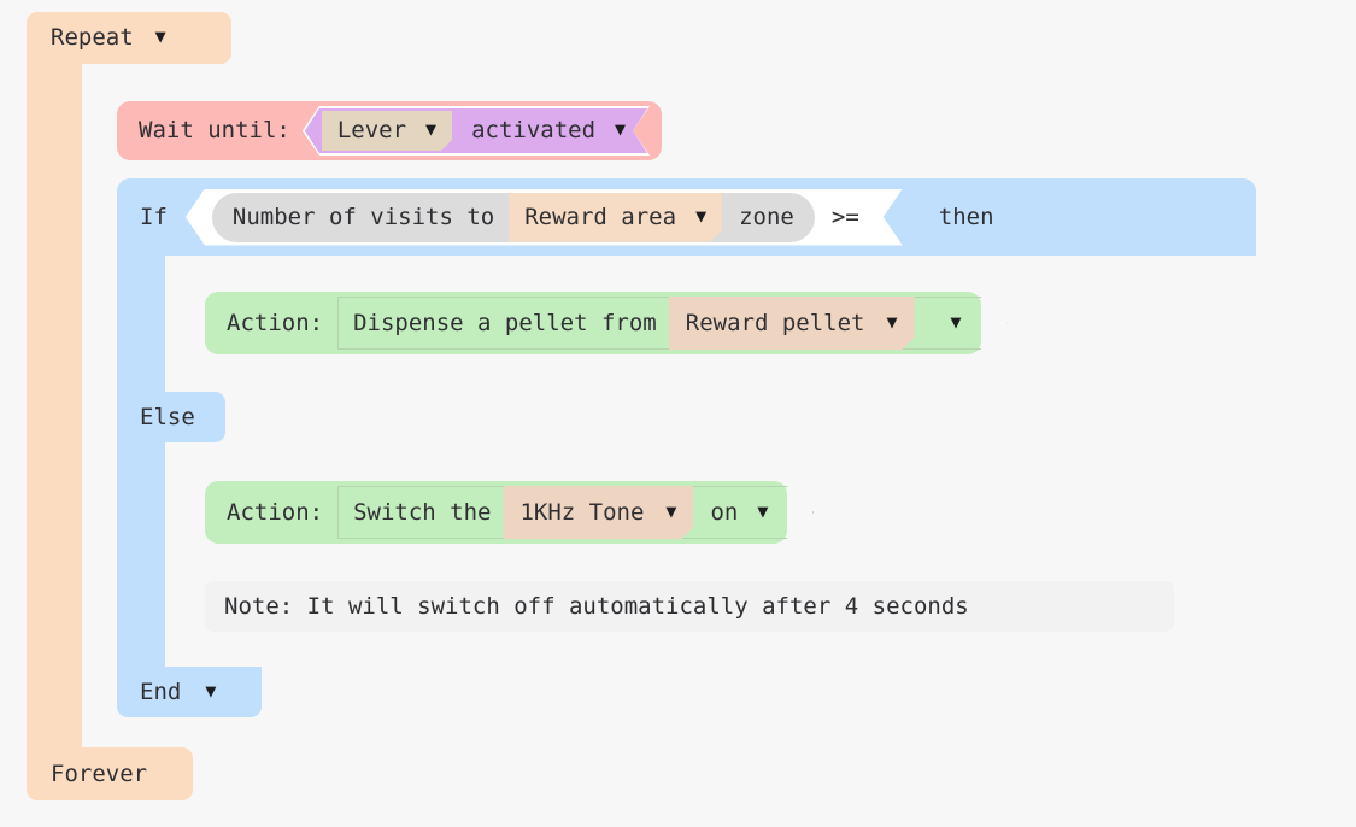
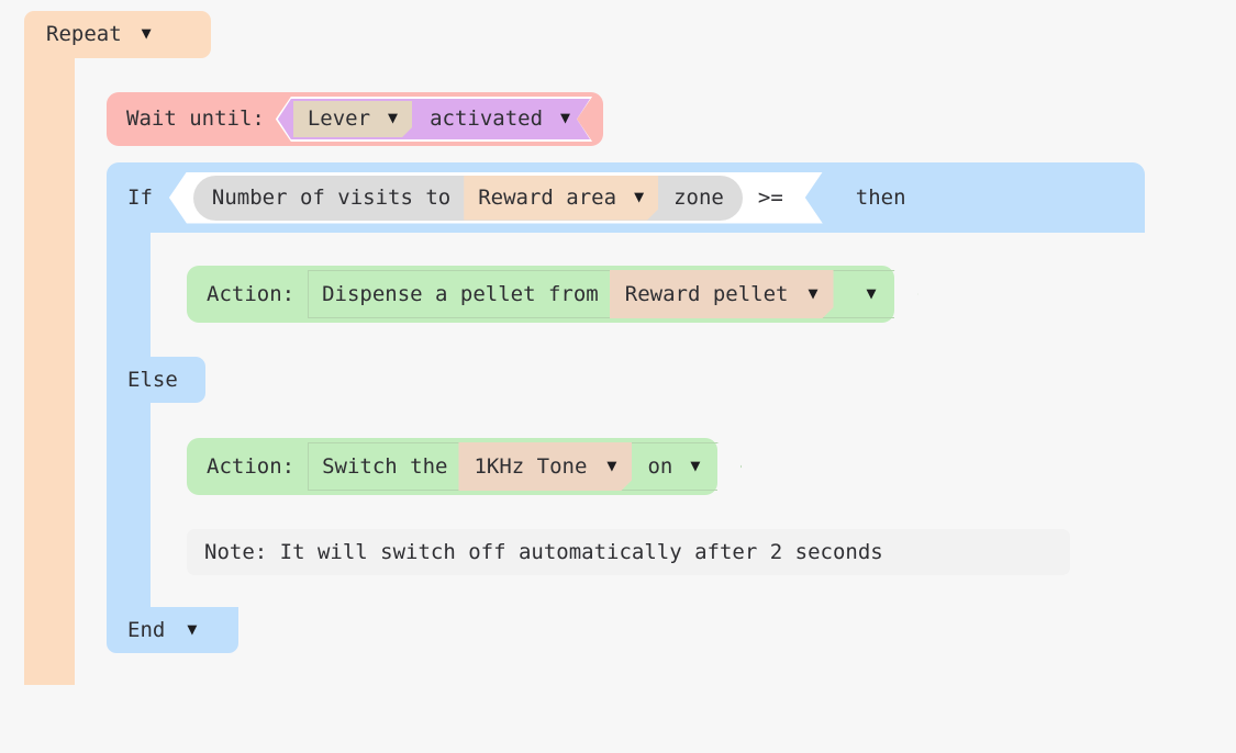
  Repeat
  ▼
- Forever
  Wait until:
  Lever
  ▼
  activated
  ▼
  If
  Number of visits to
  Reward area
  ▼
  zone
  >=
  then
  Action:
  Dispense a pellet from
  Reward pellet
  ▼
  ▼
  Else
  Action:
  Switch the
  1KHz Tone
  ▼
  on
  ▼
- Note: It will switch off automatically after 4 seconds
+ Note: It will switch off automatically after 2 seconds
  End
  ▼
